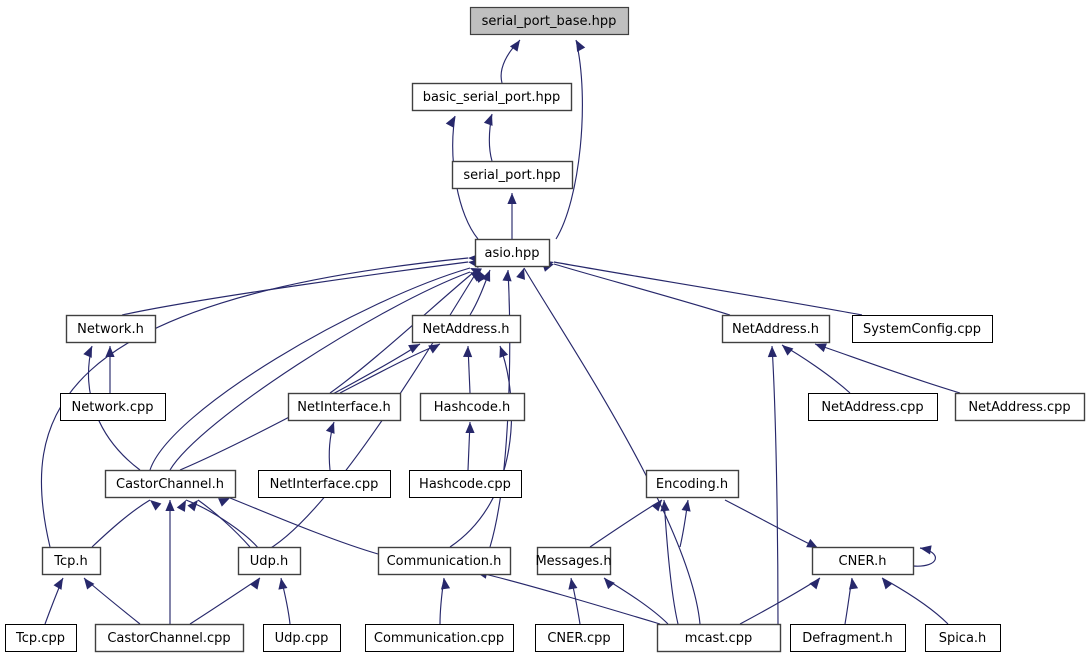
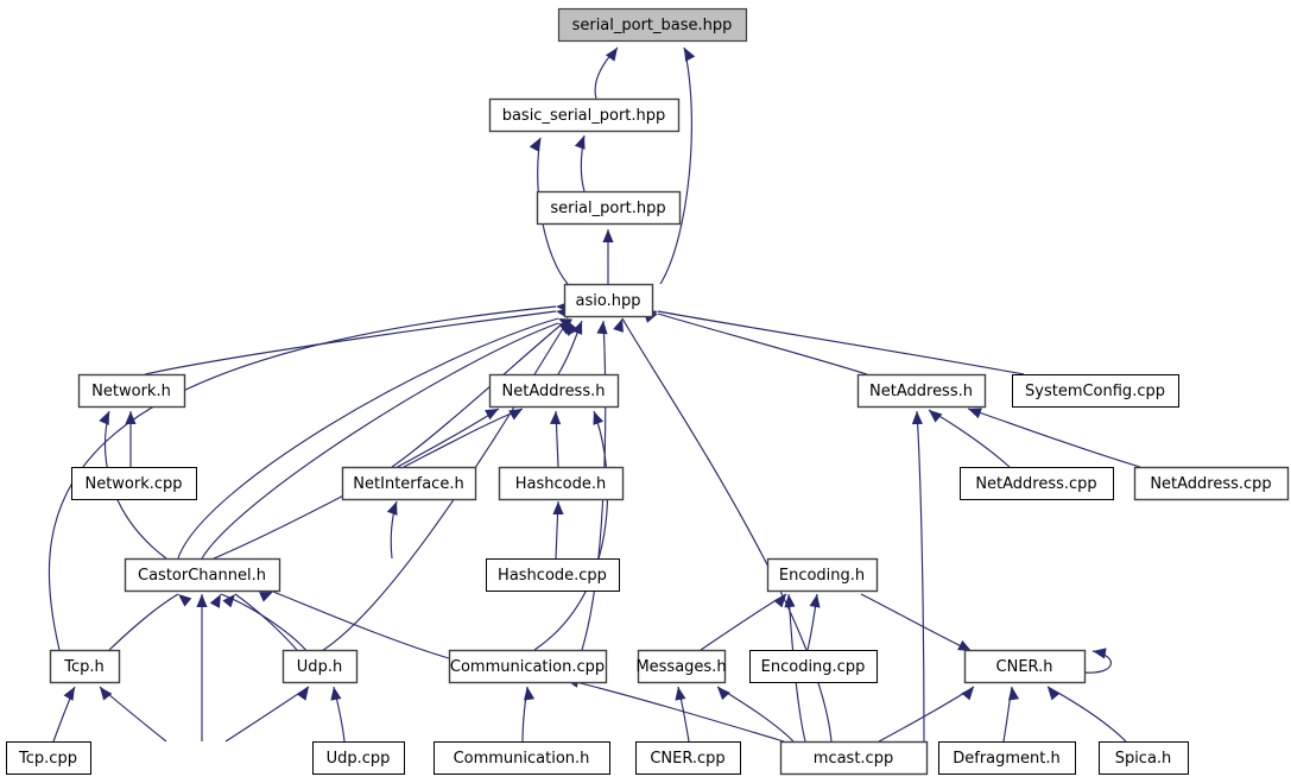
  serial_port_base.hpp
  basic_serial_port.hpp
  serial_port.hpp
  asio.hpp
  Network.h
  NetAddress.h
  NetAddress.h
  SystemConfig.cpp
  Network.cpp
  NetInterface.h
  Hashcode.h
  NetAddress.cpp
  NetAddress.cpp
  CastorChannel.h
- NetInterface.cpp
  Hashcode.cpp
  Encoding.h
  Tcp.h
  Udp.h
- Communication.h
+ Communication.cpp
  Messages.h
+ Encoding.cpp
  CNER.h
  Tcp.cpp
- CastorChannel.cpp
  Udp.cpp
- Communication.cpp
+ Communication.h
  CNER.cpp
  mcast.cpp
  Defragment.h
  Spica.h
